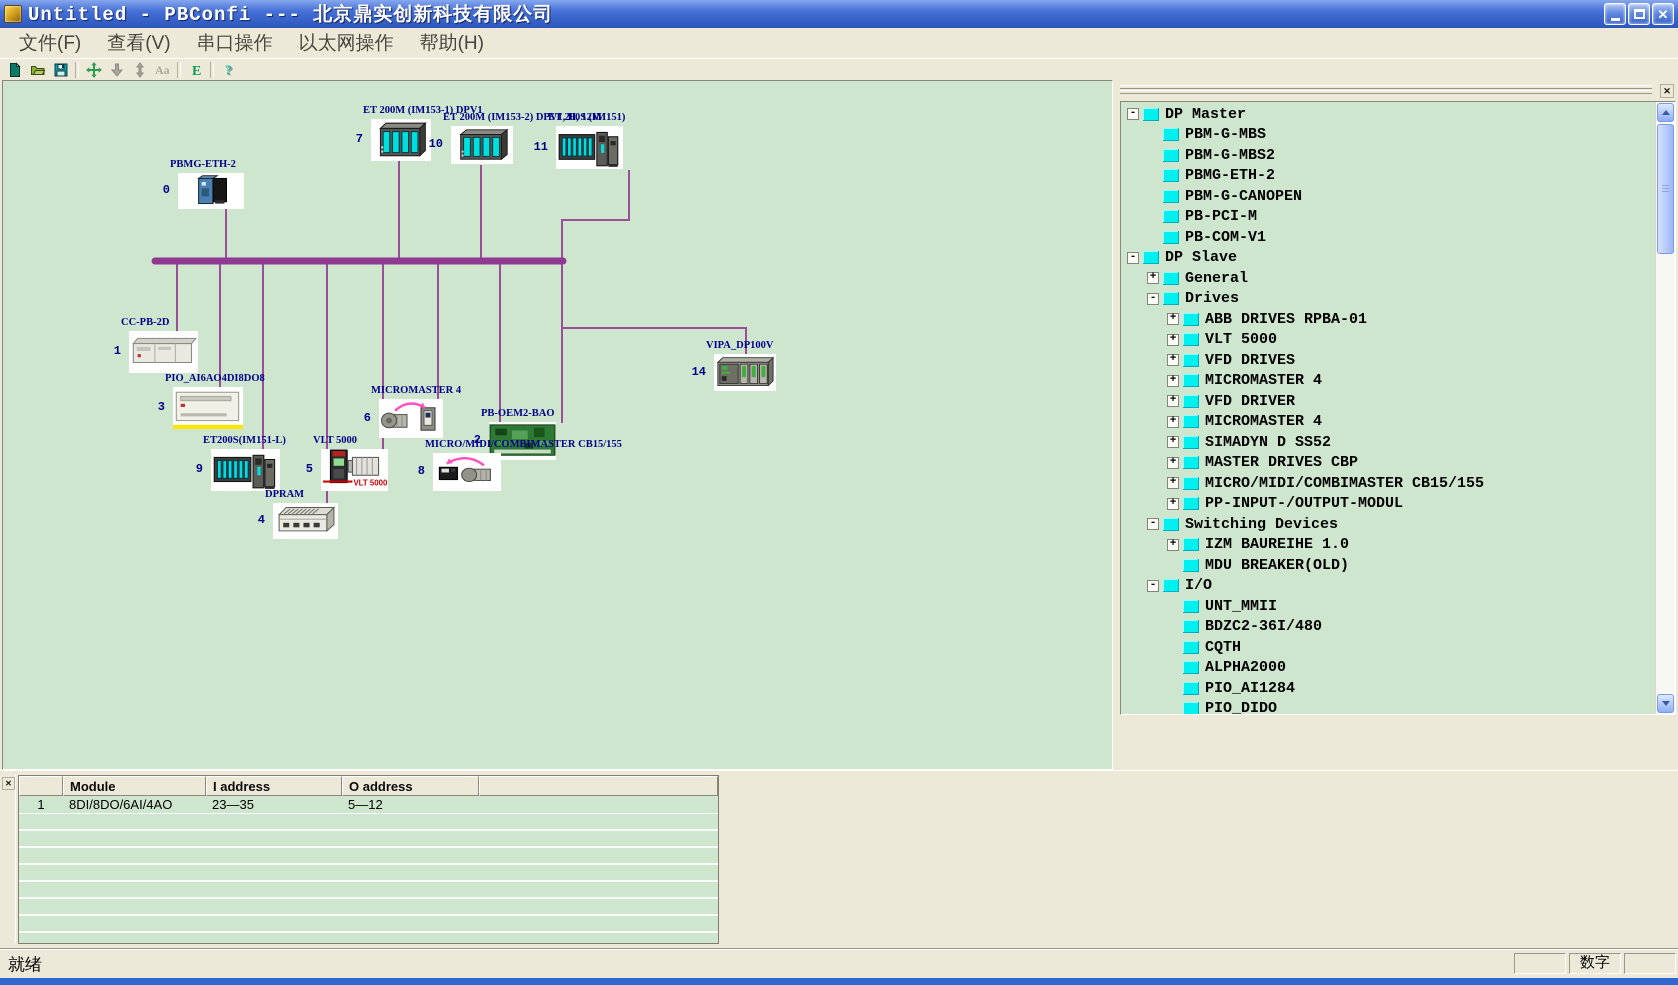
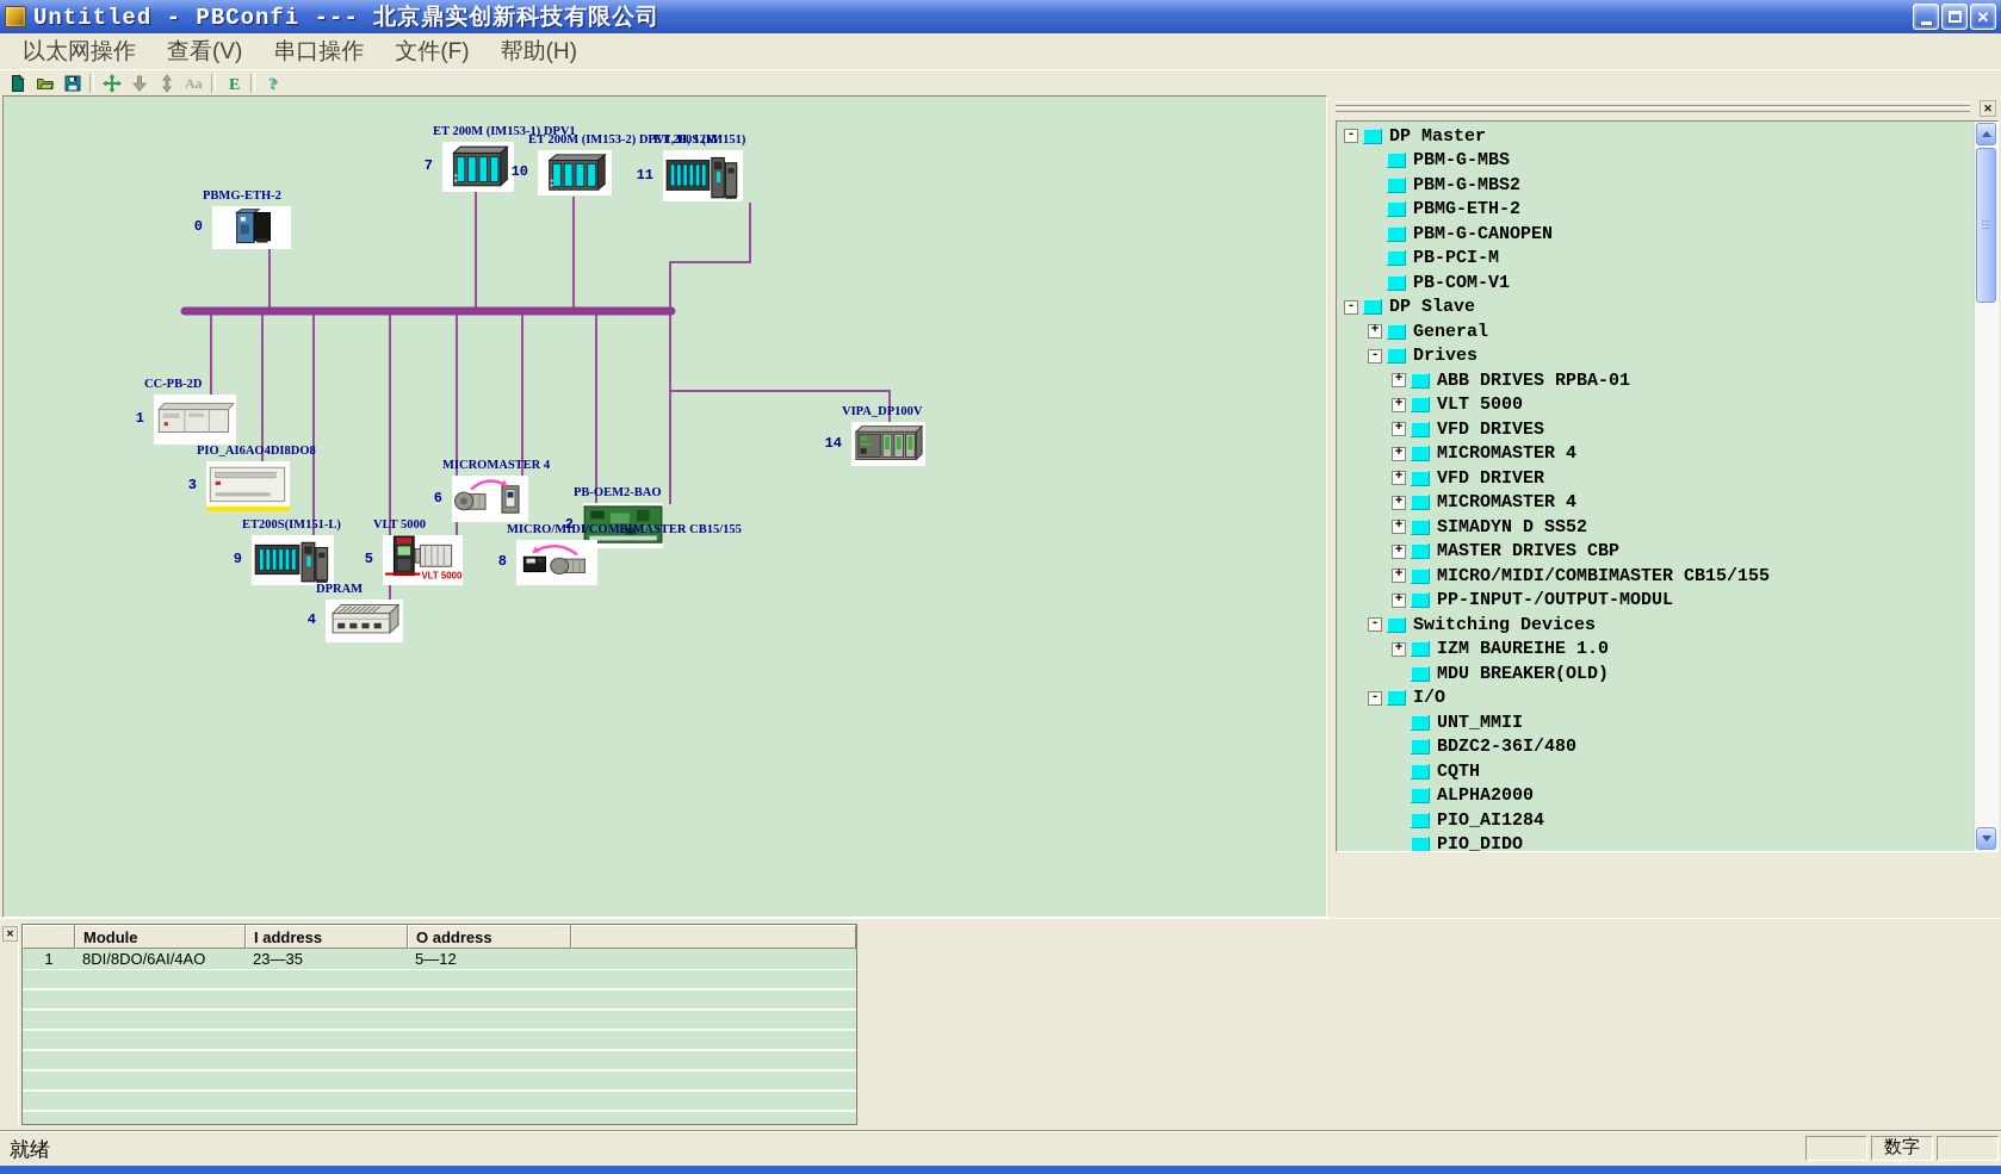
  Untitled - PBConfi --- 北京鼎实创新科技有限公司
  ✕
- 文件(F)
+ 以太网操作
  查看(V)
  串口操作
- 以太网操作
+ 文件(F)
  帮助(H)
  Aa
  E
  ?
  PBMG-ETH-2
  0
  ET 200M (IM153-1) DPV1
  7
  ET 200M (IM153-2) DPV1, H, 12M
  10
  ET 200S (IM151)
  11
  CC-PB-2D
  1
  PIO_AI6AO4DI8DO8
  3
  ET200S(IM151-L)
  9
  VLT 5000
  VLT 5000
  5
  MICROMASTER 4
  6
  PB-OEM2-BAO
  2
  MICRO/MIDI/COMBIMASTER CB15/155
  8
  DPRAM
  4
  VIPA_DP100V
  14
  ✕
  -
  DP Master
  PBM-G-MBS
  PBM-G-MBS2
  PBMG-ETH-2
  PBM-G-CANOPEN
  PB-PCI-M
  PB-COM-V1
  -
  DP Slave
  +
  General
  -
  Drives
  +
  ABB DRIVES RPBA-01
  +
  VLT 5000
  +
  VFD DRIVES
  +
  MICROMASTER 4
  +
  VFD DRIVER
  +
  MICROMASTER 4
  +
  SIMADYN D SS52
  +
  MASTER DRIVES CBP
  +
  MICRO/MIDI/COMBIMASTER CB15/155
  +
  PP-INPUT-/OUTPUT-MODUL
  -
  Switching Devices
  +
  IZM BAUREIHE 1.0
  MDU BREAKER(OLD)
  -
  I/O
  UNT_MMII
  BDZC2-36I/480
  CQTH
  ALPHA2000
  PIO_AI1284
  PIO_DIDO
  ✕
  Module
  I address
  O address
  1
  8DI/8DO/6AI/4AO
  23—35
  5—12
  就绪
  数字
